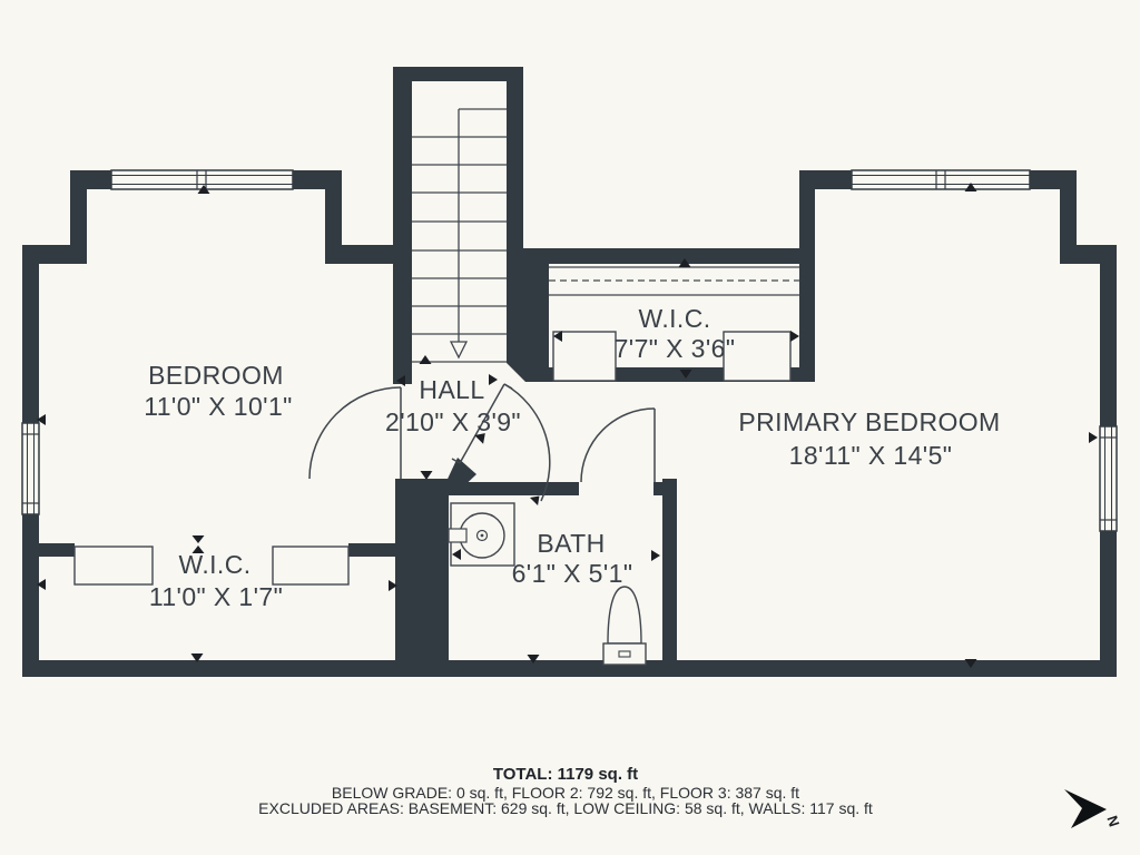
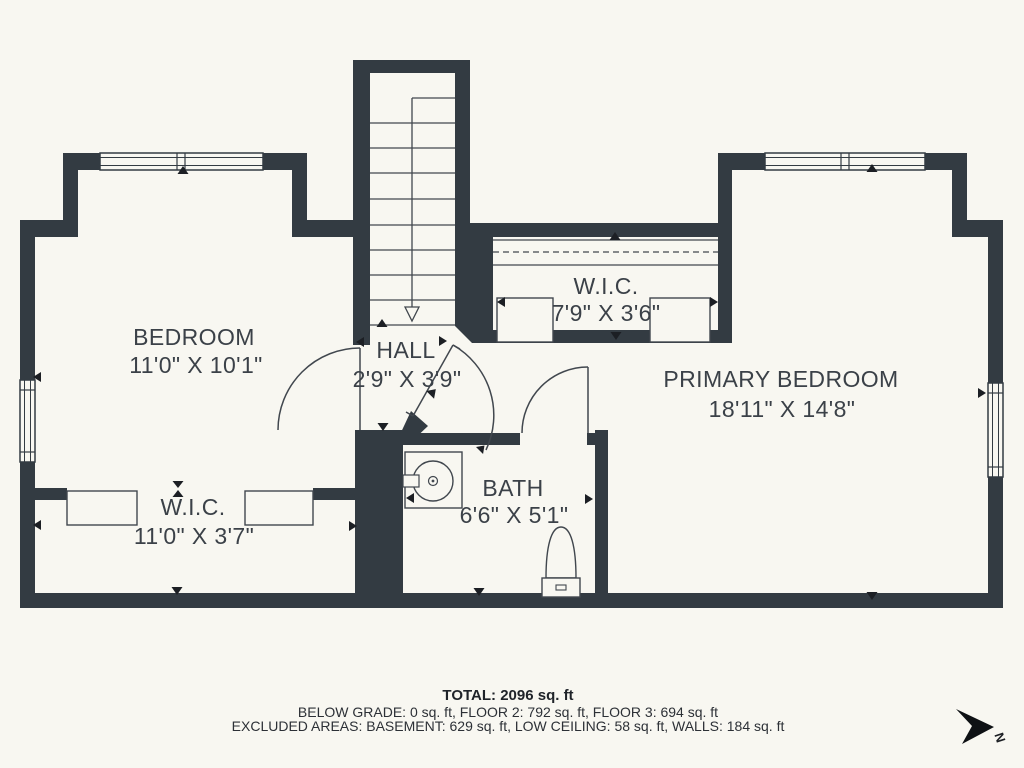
  BEDROOM
  11'0" X 10'1"
  HALL
- 2'10" X 3'9"
+ 2'9" X 3'9"
  W.I.C.
- 7'7" X 3'6"
+ 7'9" X 3'6"
  PRIMARY BEDROOM
- 18'11" X 14'5"
+ 18'11" X 14'8"
  W.I.C.
- 11'0" X 1'7"
+ 11'0" X 3'7"
  BATH
- 6'1" X 5'1"
+ 6'6" X 5'1"
- TOTAL: 1179 sq. ft
+ TOTAL: 2096 sq. ft
- BELOW GRADE: 0 sq. ft, FLOOR 2: 792 sq. ft, FLOOR 3: 387 sq. ft
+ BELOW GRADE: 0 sq. ft, FLOOR 2: 792 sq. ft, FLOOR 3: 694 sq. ft
- EXCLUDED AREAS: BASEMENT: 629 sq. ft, LOW CEILING: 58 sq. ft, WALLS: 117 sq. ft
+ EXCLUDED AREAS: BASEMENT: 629 sq. ft, LOW CEILING: 58 sq. ft, WALLS: 184 sq. ft
